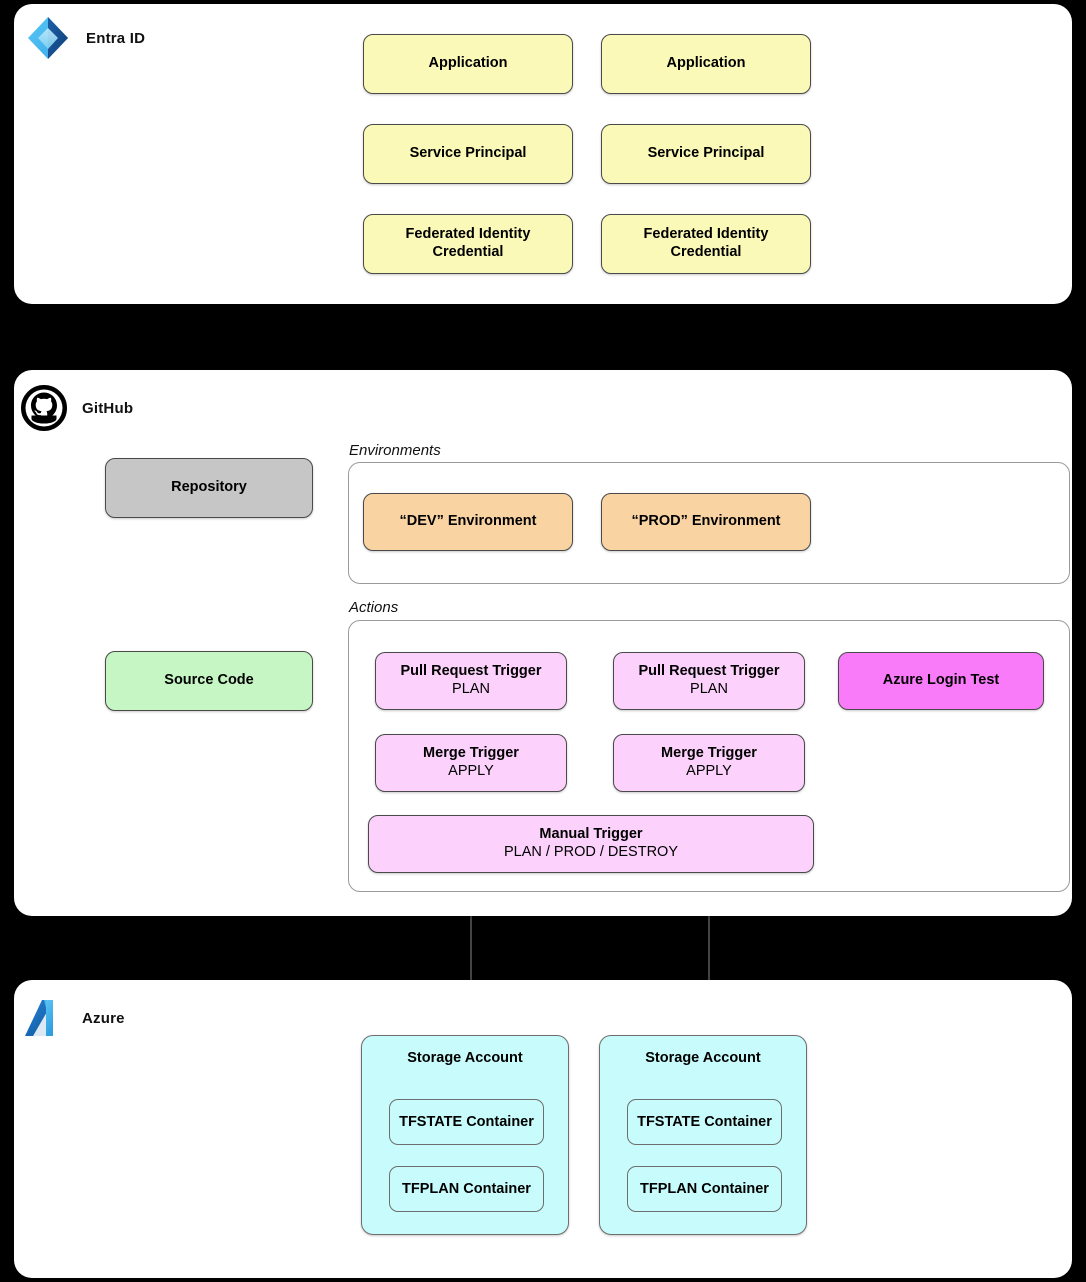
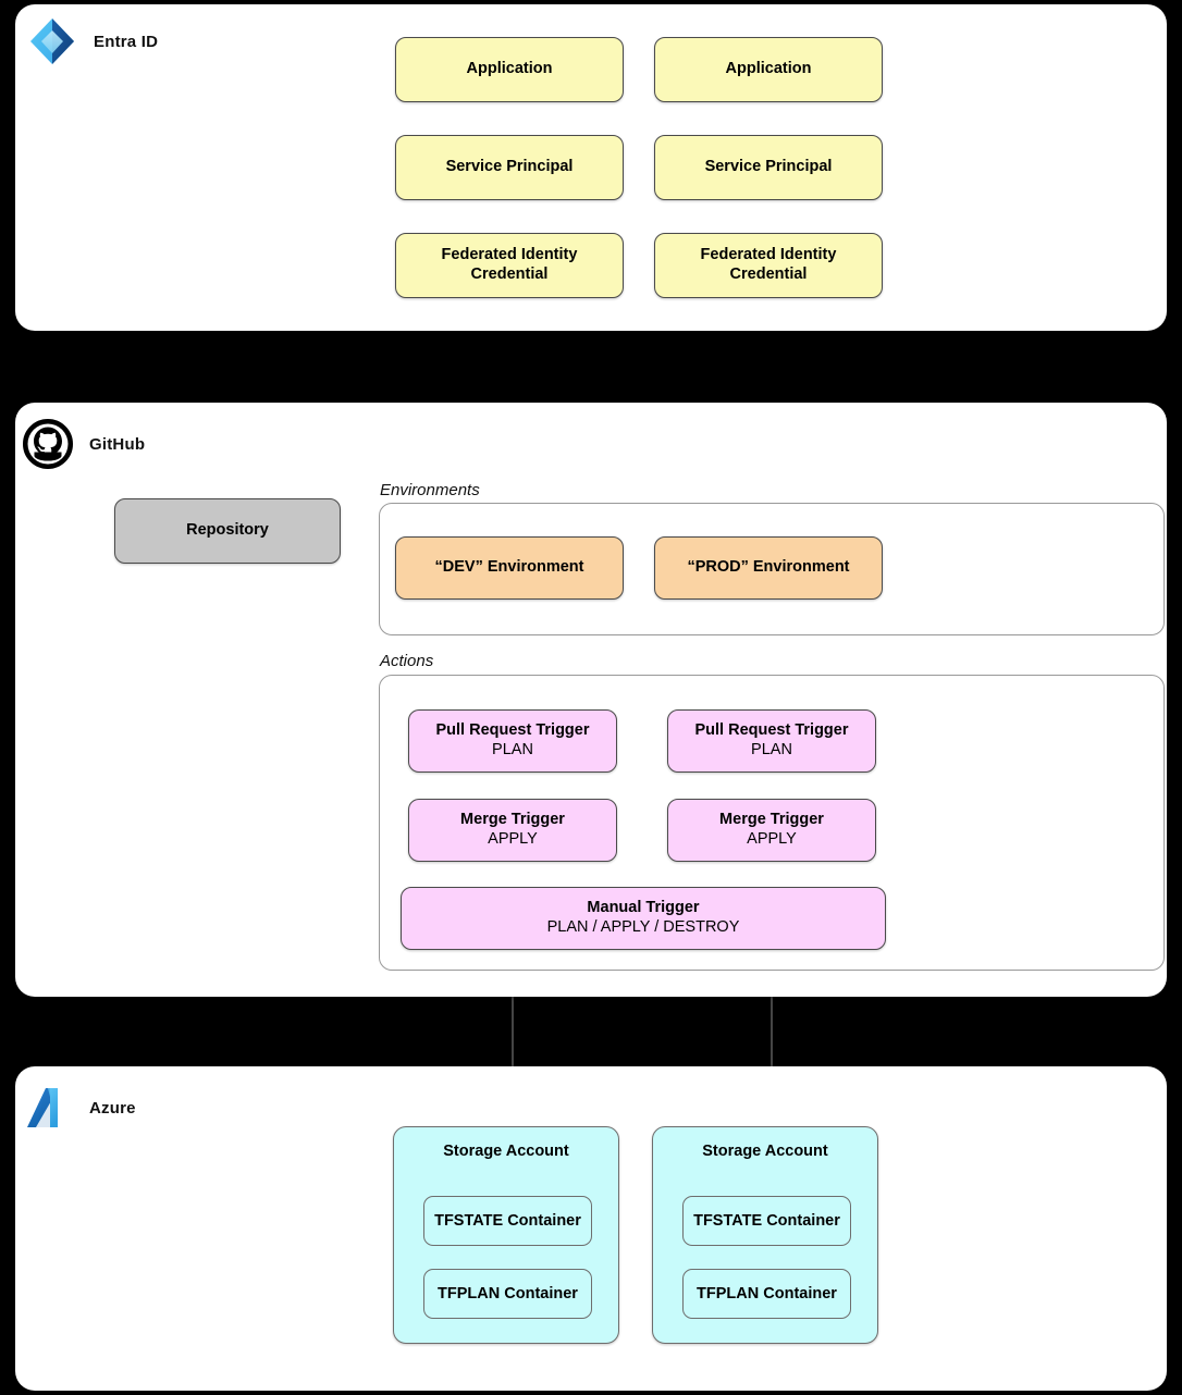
  Entra ID
  Application
  Service Principal
  Federated Identity
  Credential
  Application
  Service Principal
  Federated Identity
  Credential
  GitHub
  Repository
- Source Code
  Environments
  “DEV” Environment
  “PROD” Environment
  Actions
  Pull Request Trigger
  PLAN
  Merge Trigger
  APPLY
  Pull Request Trigger
  PLAN
  Merge Trigger
  APPLY
- Azure Login Test
  Manual Trigger
- PLAN / PROD / DESTROY
+ PLAN / APPLY / DESTROY
  Azure
  Storage Account
  TFSTATE Container
  TFPLAN Container
  Storage Account
  TFSTATE Container
  TFPLAN Container
